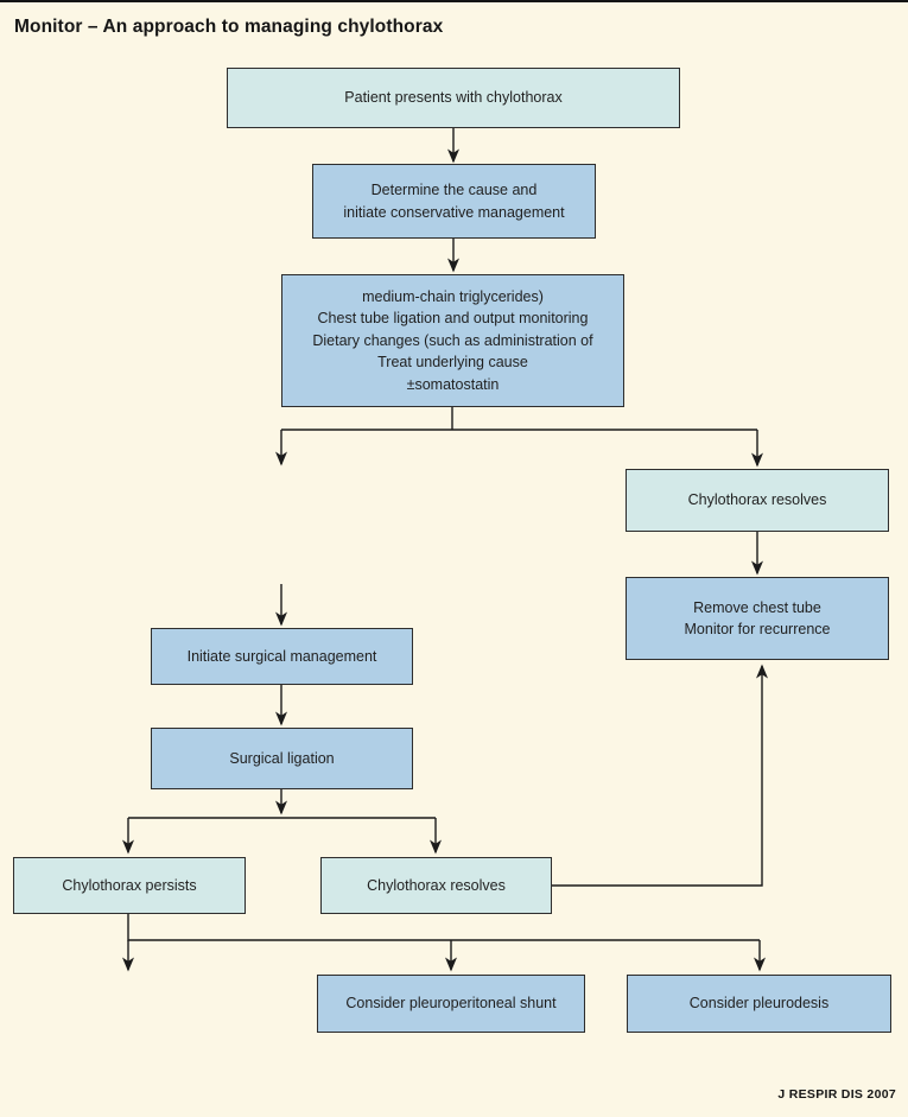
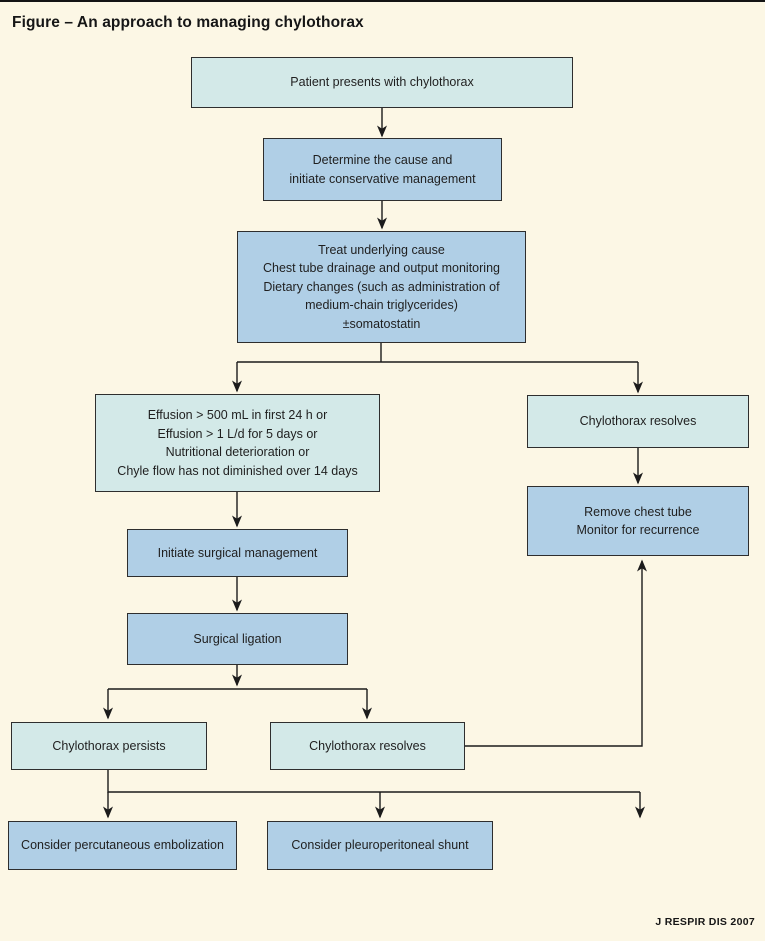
- Monitor – An approach to managing chylothorax
+ Figure – An approach to managing chylothorax
  Patient presents with chylothorax
  Determine the cause and
  initiate conservative management
- medium-chain triglycerides)
+ Treat underlying cause
- Chest tube ligation and output monitoring
+ Chest tube drainage and output monitoring
  Dietary changes (such as administration of
- Treat underlying cause
+ medium-chain triglycerides)
  ±somatostatin
+ Effusion > 500 mL in first 24 h or
+ Effusion > 1 L/d for 5 days or
+ Nutritional deterioration or
+ Chyle flow has not diminished over 14 days
  Chylothorax resolves
  Remove chest tube
  Monitor for recurrence
  Initiate surgical management
  Surgical ligation
  Chylothorax persists
  Chylothorax resolves
+ Consider percutaneous embolization
  Consider pleuroperitoneal shunt
- Consider pleurodesis
  J RESPIR DIS 2007
